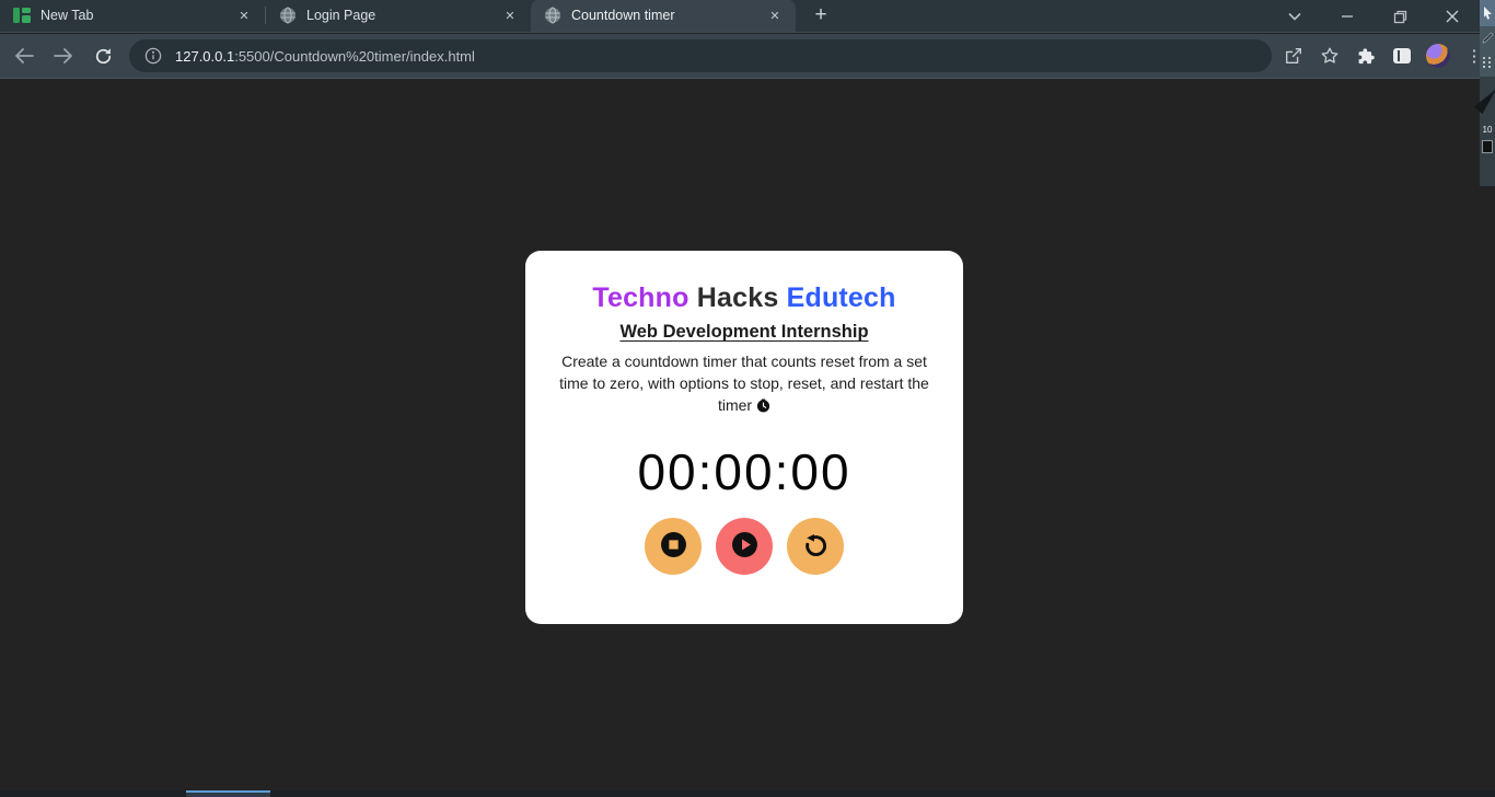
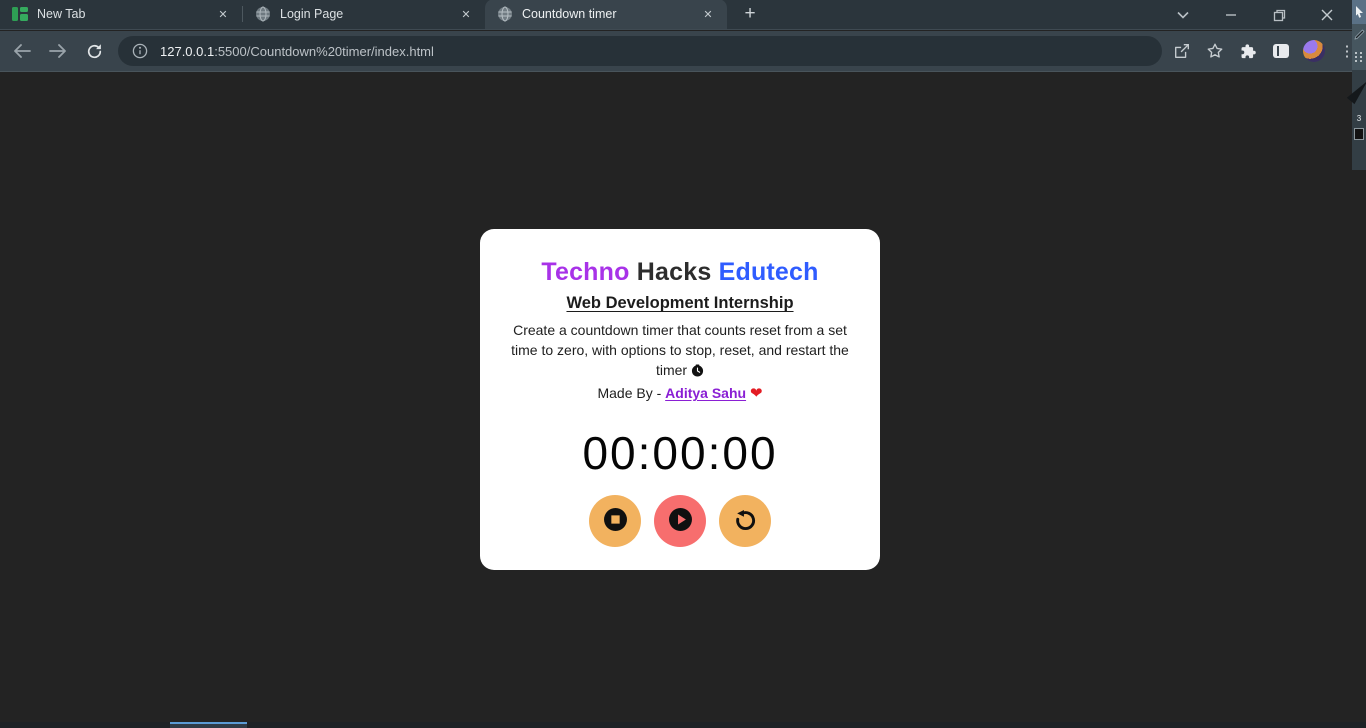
  New Tab
  ✕
  Login Page
  ✕
  Countdown timer
  ✕
  +
  127.0.0.1:5500/Countdown%20timer/index.html
  ⋮
  Techno Hacks Edutech
  Web Development Internship
  Create a countdown timer that counts reset from a set time to zero, with options to stop, reset, and restart the timer
+ Made By - Aditya Sahu ❤
  00:00:00
- 10
+ 3
